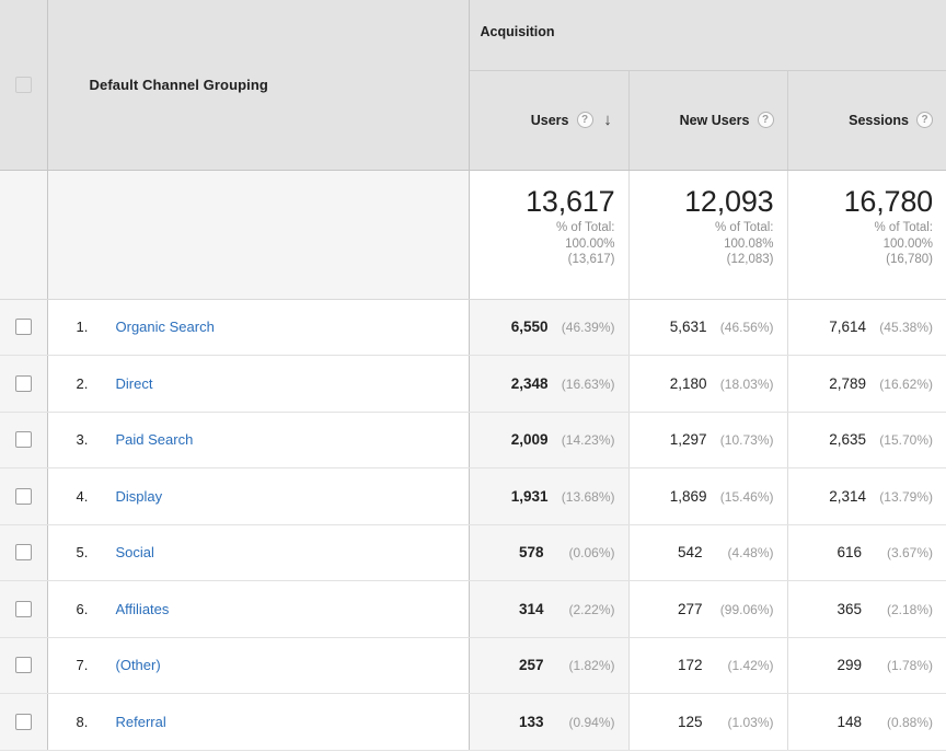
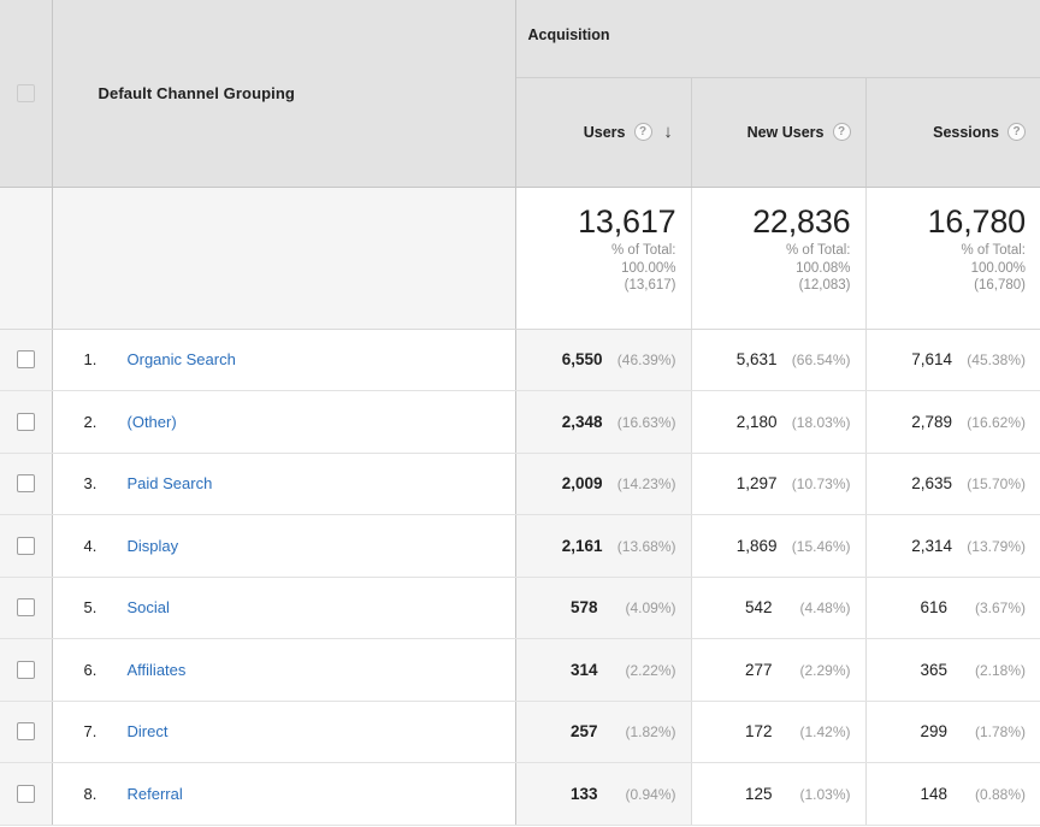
  	Default Channel Grouping	Acquisition
  Users ? ↓	New Users ?	Sessions ?
- 		13,617 % of Total: 100.00% (13,617)	12,093 % of Total: 100.08% (12,083)	16,780 % of Total: 100.00% (16,780)
+ 		13,617 % of Total: 100.00% (13,617)	22,836 % of Total: 100.08% (12,083)	16,780 % of Total: 100.00% (16,780)
- 	1. Organic Search	6,550 (46.39%)	5,631 (46.56%)	7,614 (45.38%)
+ 	1. Organic Search	6,550 (46.39%)	5,631 (66.54%)	7,614 (45.38%)
- 	2. Direct	2,348 (16.63%)	2,180 (18.03%)	2,789 (16.62%)
+ 	2. (Other)	2,348 (16.63%)	2,180 (18.03%)	2,789 (16.62%)
  	3. Paid Search	2,009 (14.23%)	1,297 (10.73%)	2,635 (15.70%)
- 	4. Display	1,931 (13.68%)	1,869 (15.46%)	2,314 (13.79%)
+ 	4. Display	2,161 (13.68%)	1,869 (15.46%)	2,314 (13.79%)
- 	5. Social	578 (0.06%)	542 (4.48%)	616 (3.67%)
+ 	5. Social	578 (4.09%)	542 (4.48%)	616 (3.67%)
- 	6. Affiliates	314 (2.22%)	277 (99.06%)	365 (2.18%)
+ 	6. Affiliates	314 (2.22%)	277 (2.29%)	365 (2.18%)
- 	7. (Other)	257 (1.82%)	172 (1.42%)	299 (1.78%)
+ 	7. Direct	257 (1.82%)	172 (1.42%)	299 (1.78%)
  	8. Referral	133 (0.94%)	125 (1.03%)	148 (0.88%)
